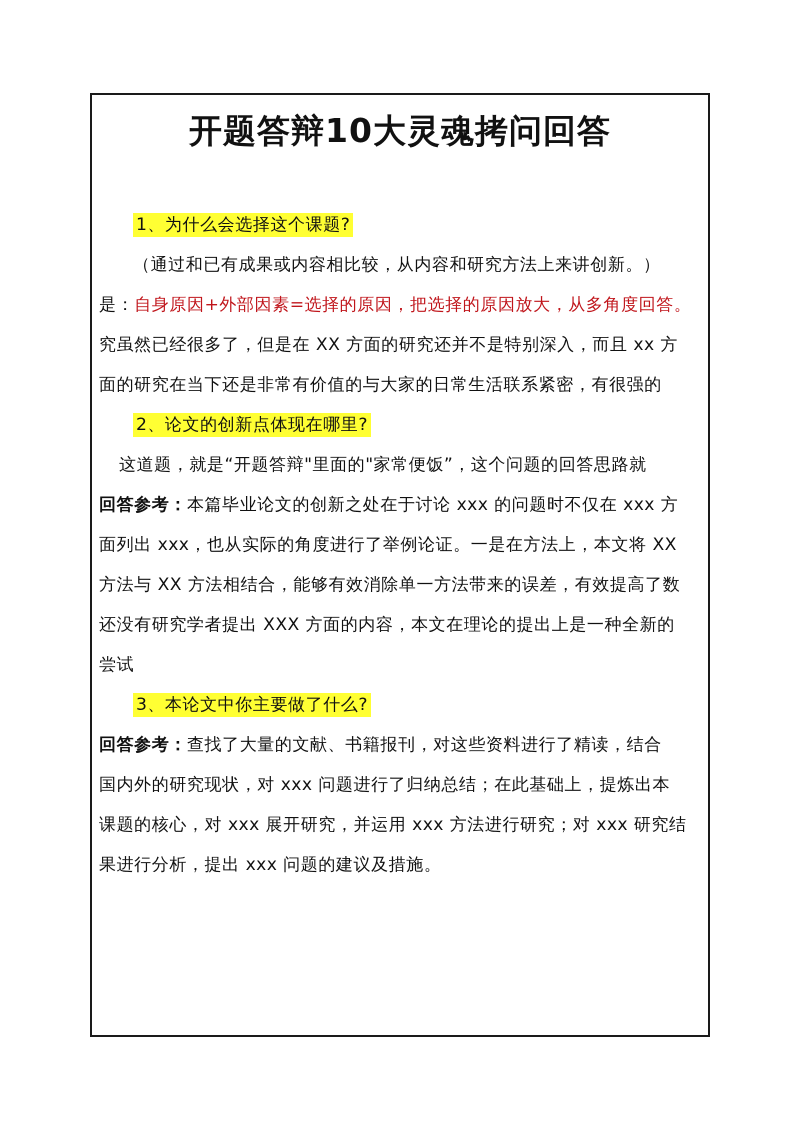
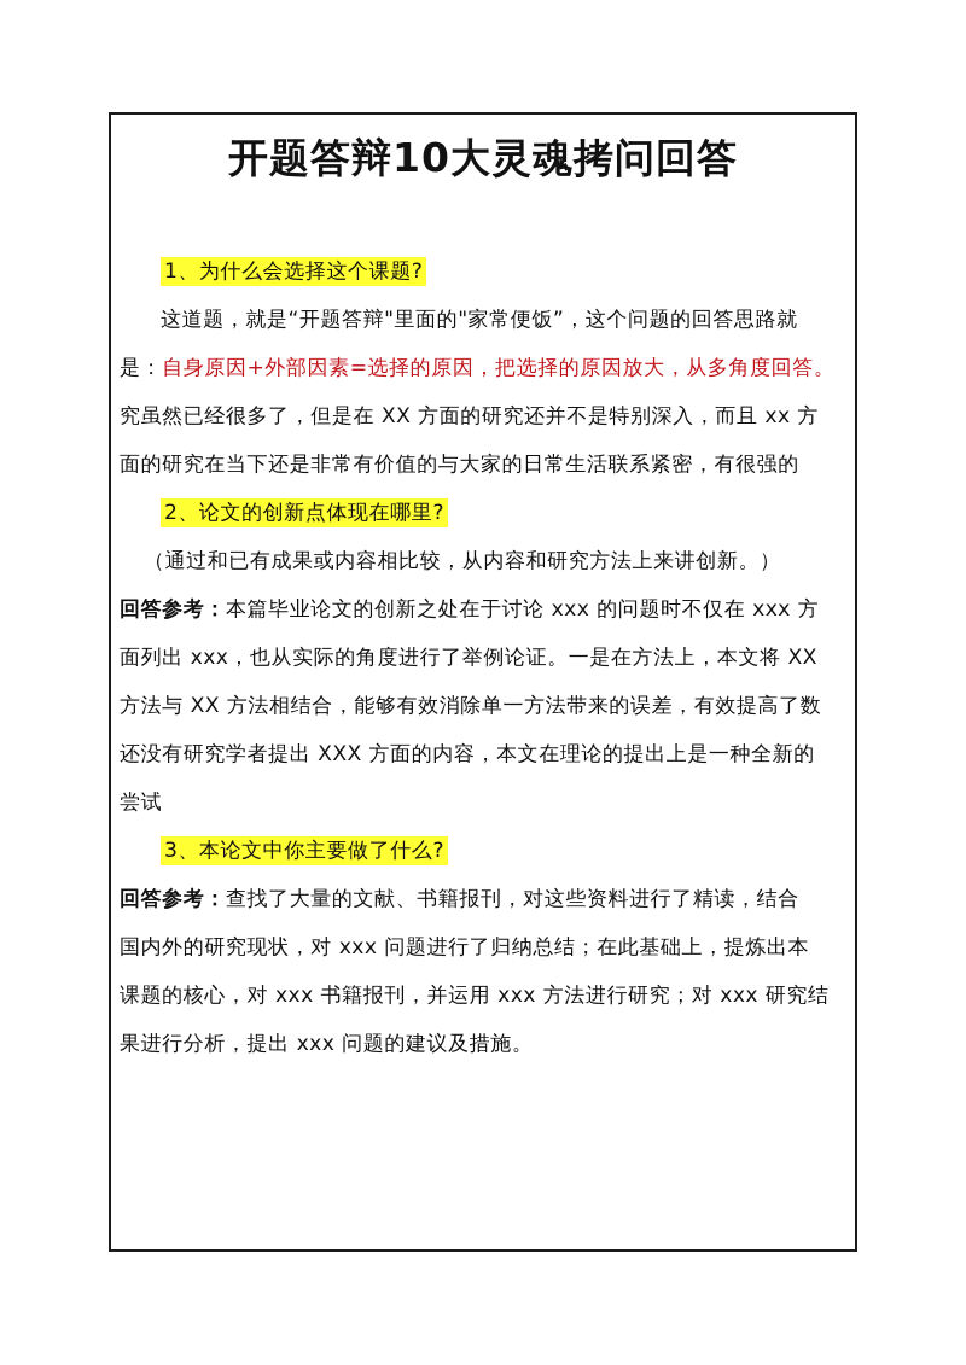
  开题答辩10大灵魂拷问回答
  1、为什么会选择这个课题?
- （通过和已有成果或内容相比较，从内容和研究方法上来讲创新。）
+ 这道题，就是“开题答辩"里面的"家常便饭”，这个问题的回答思路就
  是：自身原因+外部因素=选择的原因，把选择的原因放大，从多角度回答。
  究虽然已经很多了，但是在 XX 方面的研究还并不是特别深入，而且 xx 方
  面的研究在当下还是非常有价值的与大家的日常生活联系紧密，有很强的
  2、论文的创新点体现在哪里?
- 这道题，就是“开题答辩"里面的"家常便饭”，这个问题的回答思路就
+ （通过和已有成果或内容相比较，从内容和研究方法上来讲创新。）
  回答参考：本篇毕业论文的创新之处在于讨论 xxx 的问题时不仅在 xxx 方
  面列出 xxx，也从实际的角度进行了举例论证。一是在方法上，本文将 XX
  方法与 XX 方法相结合，能够有效消除单一方法带来的误差，有效提高了数
  还没有研究学者提出 XXX 方面的内容，本文在理论的提出上是一种全新的
  尝试
  3、本论文中你主要做了什么?
  回答参考：查找了大量的文献、书籍报刊，对这些资料进行了精读，结合
  国内外的研究现状，对 xxx 问题进行了归纳总结；在此基础上，提炼出本
- 课题的核心，对 xxx 展开研究，并运用 xxx 方法进行研究；对 xxx 研究结
+ 课题的核心，对 xxx 书籍报刊，并运用 xxx 方法进行研究；对 xxx 研究结
  果进行分析，提出 xxx 问题的建议及措施。
